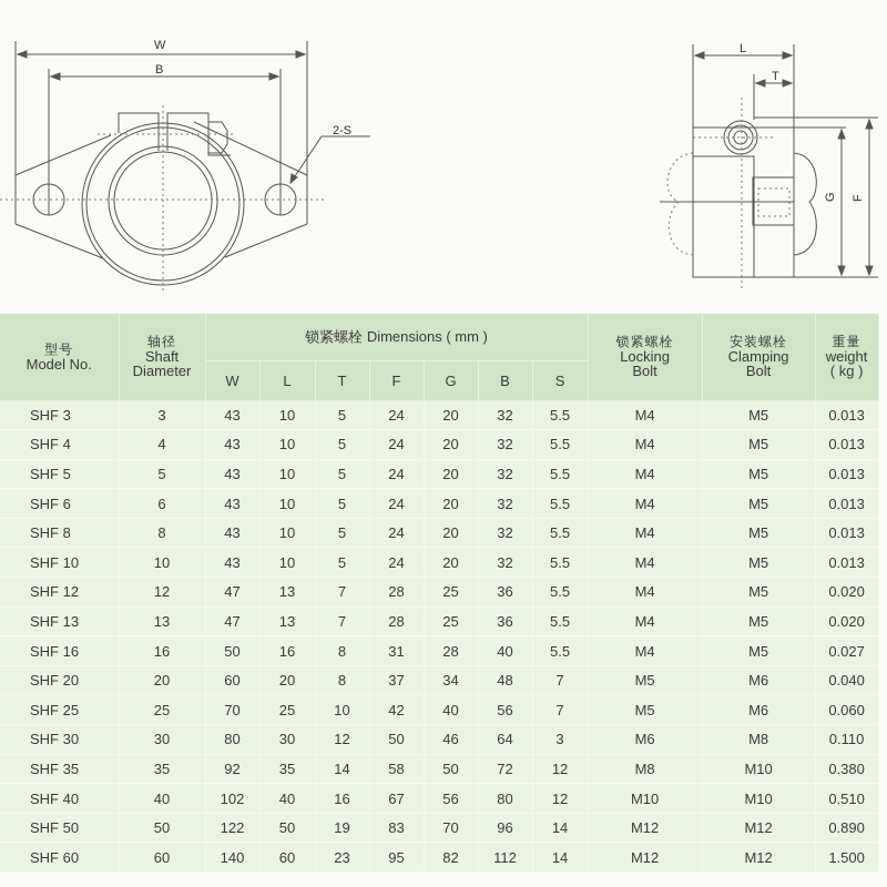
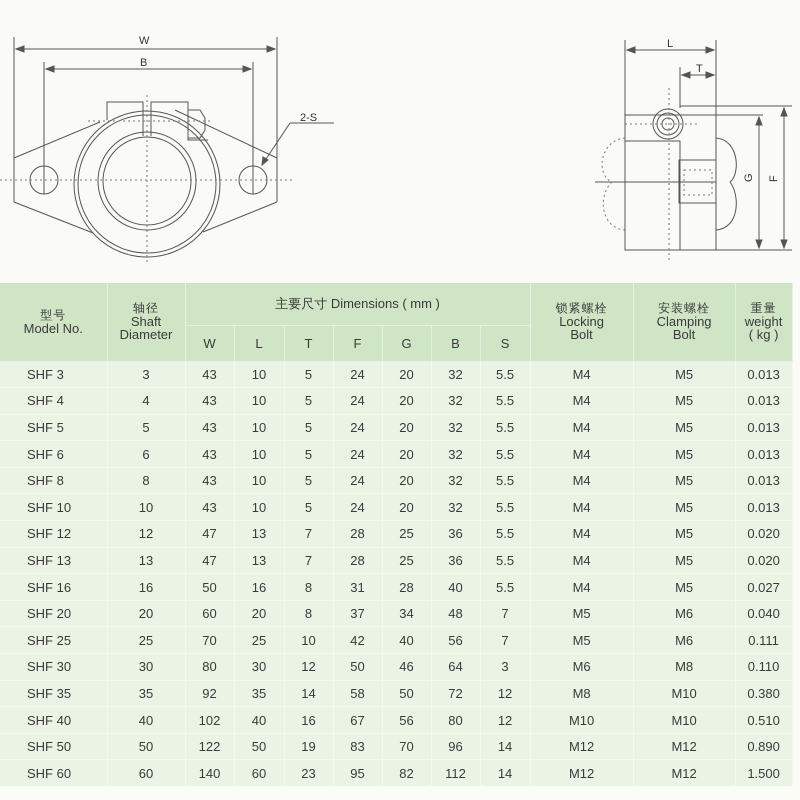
  W
  B
  2-S
  L
  T
- 型号 Model No.	轴径 Shaft Diameter	锁紧螺栓 Dimensions ( mm )	锁紧螺栓 Locking Bolt	安装螺栓 Clamping Bolt	重量 weight ( kg )
+ 型号 Model No.	轴径 Shaft Diameter	主要尺寸 Dimensions ( mm )	锁紧螺栓 Locking Bolt	安装螺栓 Clamping Bolt	重量 weight ( kg )
  W	L	T	F	G	B	S
  SHF 3	3	43	10	5	24	20	32	5.5	M4	M5	0.013
  SHF 4	4	43	10	5	24	20	32	5.5	M4	M5	0.013
  SHF 5	5	43	10	5	24	20	32	5.5	M4	M5	0.013
  SHF 6	6	43	10	5	24	20	32	5.5	M4	M5	0.013
  SHF 8	8	43	10	5	24	20	32	5.5	M4	M5	0.013
  SHF 10	10	43	10	5	24	20	32	5.5	M4	M5	0.013
  SHF 12	12	47	13	7	28	25	36	5.5	M4	M5	0.020
  SHF 13	13	47	13	7	28	25	36	5.5	M4	M5	0.020
  SHF 16	16	50	16	8	31	28	40	5.5	M4	M5	0.027
  SHF 20	20	60	20	8	37	34	48	7	M5	M6	0.040
- SHF 25	25	70	25	10	42	40	56	7	M5	M6	0.060
+ SHF 25	25	70	25	10	42	40	56	7	M5	M6	0.111
  SHF 30	30	80	30	12	50	46	64	3	M6	M8	0.110
  SHF 35	35	92	35	14	58	50	72	12	M8	M10	0.380
  SHF 40	40	102	40	16	67	56	80	12	M10	M10	0.510
  SHF 50	50	122	50	19	83	70	96	14	M12	M12	0.890
  SHF 60	60	140	60	23	95	82	112	14	M12	M12	1.500
